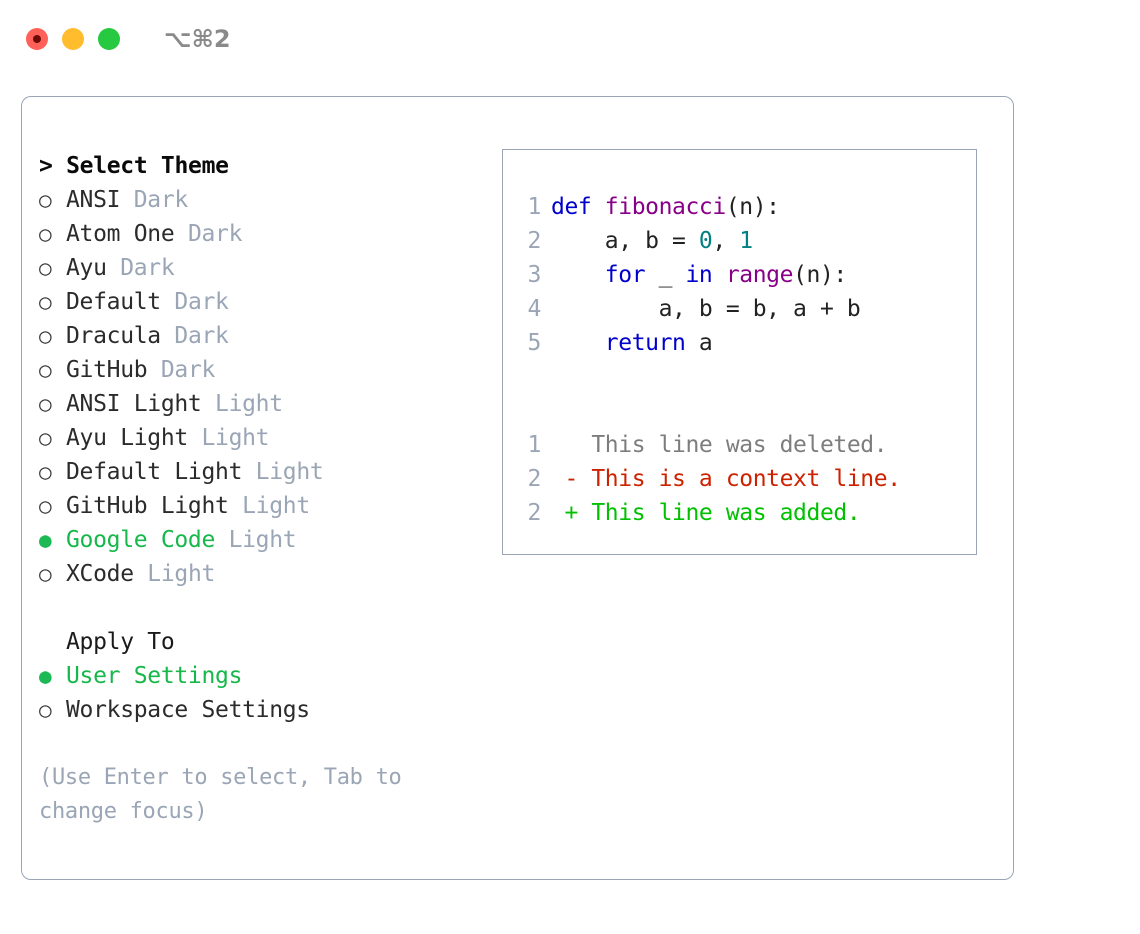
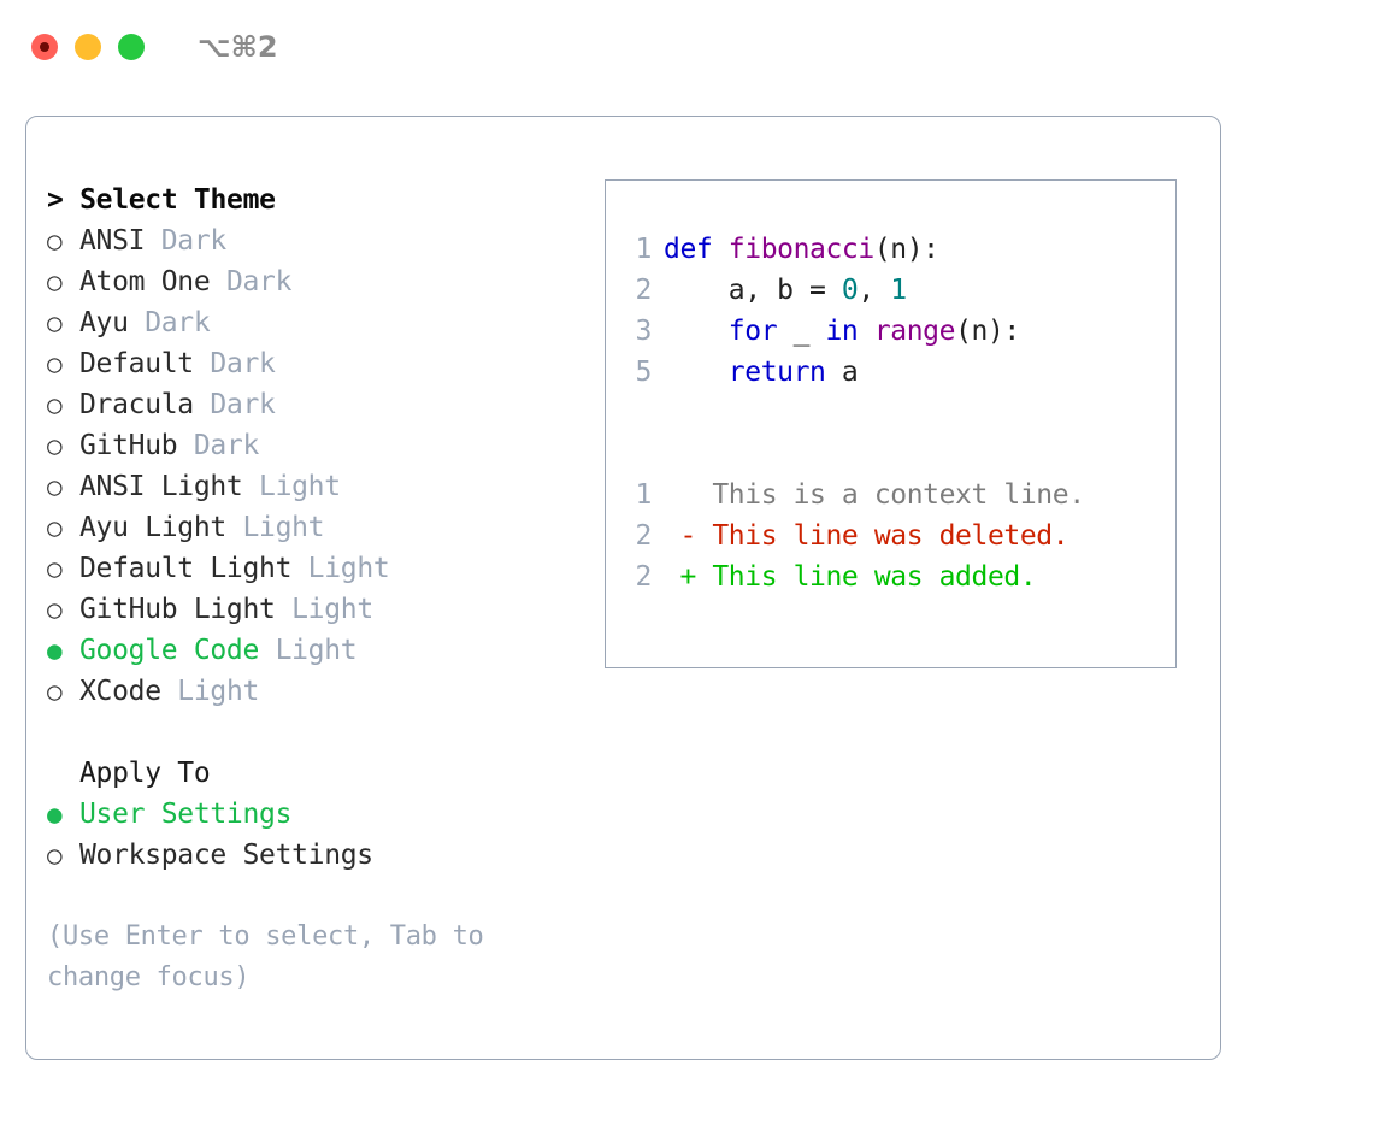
  ⌥⌘2
  > Select Theme
  ○
  ANSI
  Dark
  ○
  Atom One
  Dark
  ○
  Ayu
  Dark
  ○
  Default
  Dark
  ○
  Dracula
  Dark
  ○
  GitHub
  Dark
  ○
  ANSI Light
  Light
  ○
  Ayu Light
  Light
  ○
  Default Light
  Light
  ○
  GitHub Light
  Light
  ●
  Google Code
  Light
  ○
  XCode
  Light
  Apply To
  ●
  User Settings
  ○
  Workspace Settings
  (Use Enter to select, Tab to change focus)
  1
  def fibonacci(n):
  2
  a, b = 0, 1
  3
  for _ in range(n):
- 4
- a, b = b, a + b
  5
  return a
  1
- This line was deleted.
+ This is a context line.
  2
  -
- This is a context line.
+ This line was deleted.
  2
  +
  This line was added.
